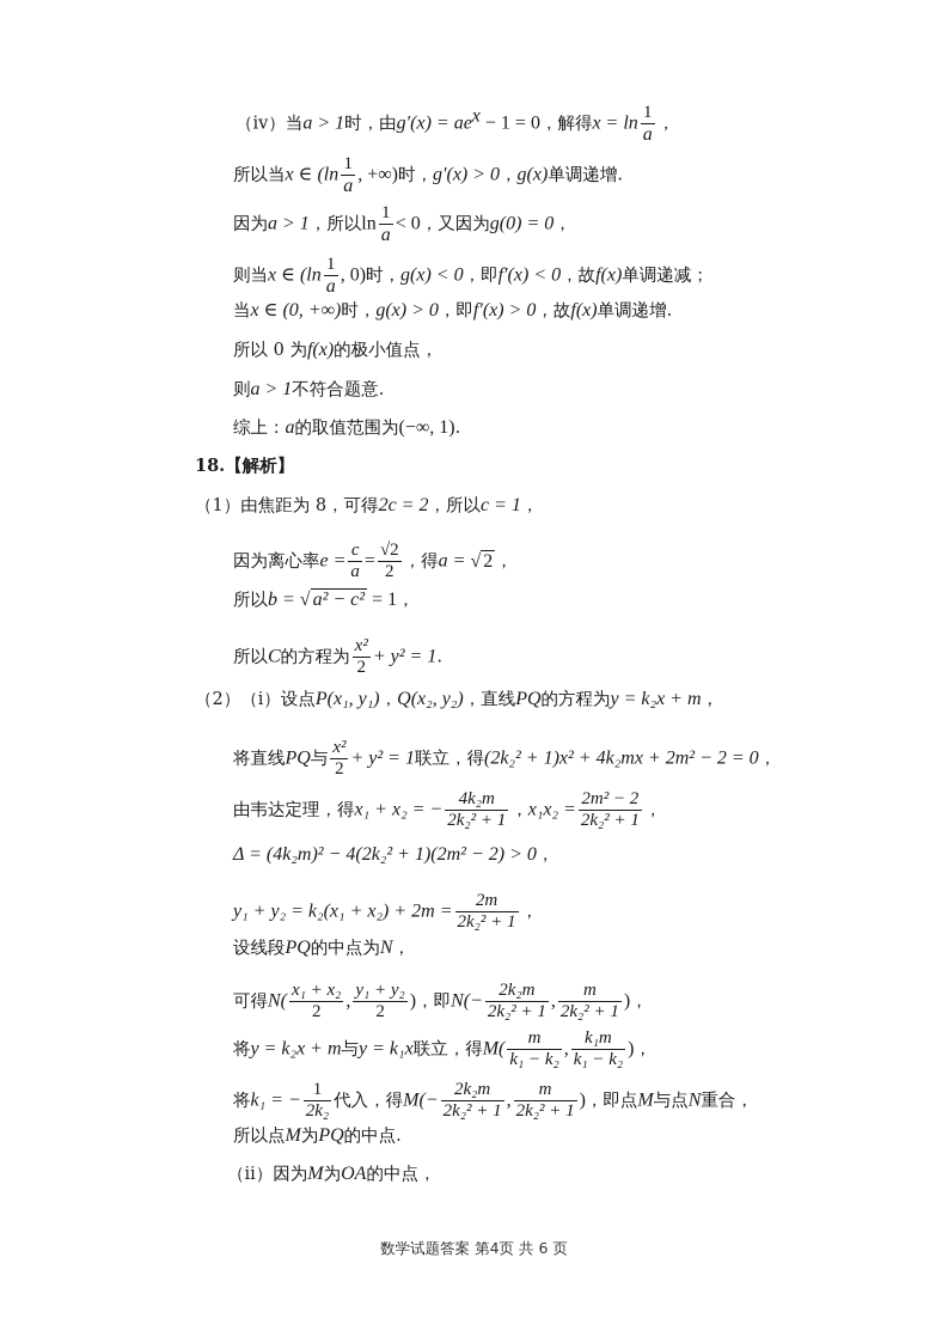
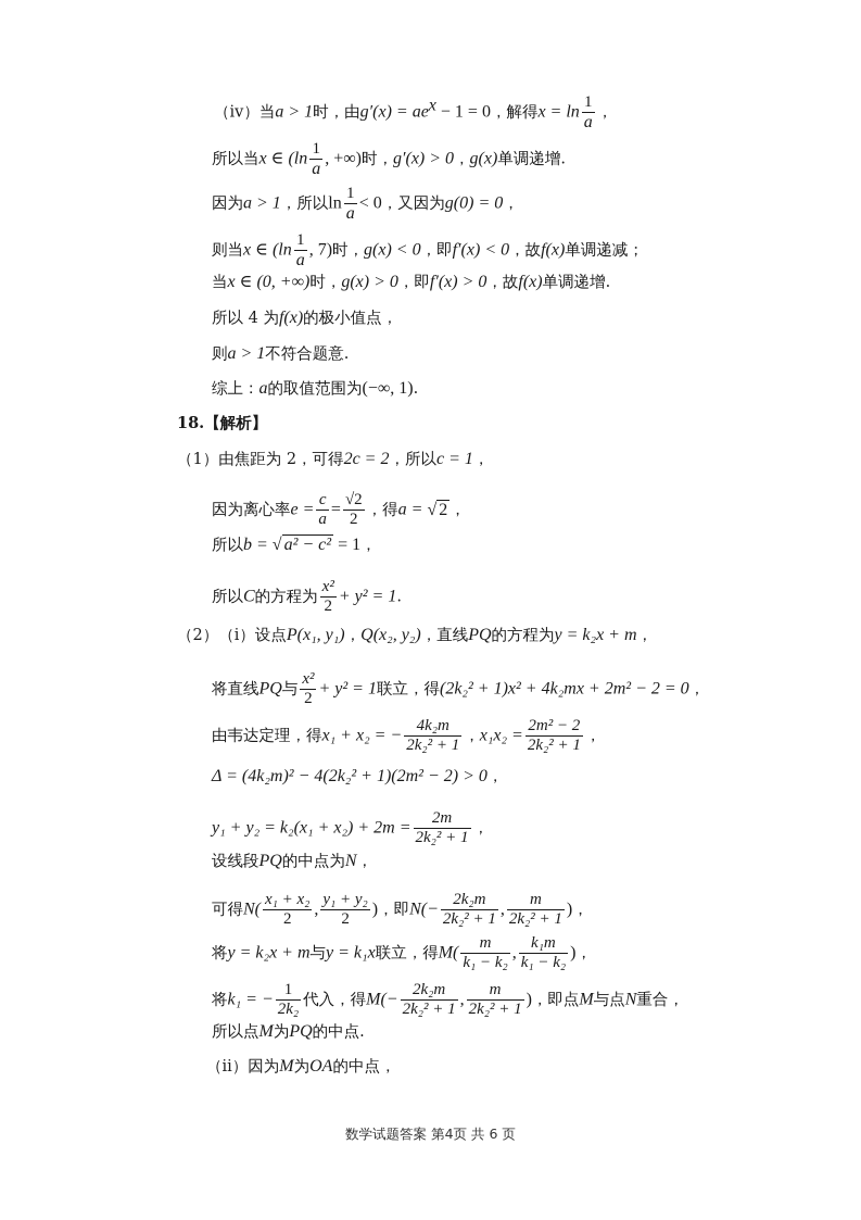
  （iv）当a > 1时，由g′(x) = aex − 1 = 0，解得x = ln
  1
  a
  ，
  所以当x ∈ (ln
  1
  a
  , +∞)时，g′(x) > 0，g(x)单调递增.
  因为a > 1，所以ln
  1
  a
  < 0，又因为g(0) = 0，
  则当x ∈ (ln
  1
  a
- , 0)时，g(x) < 0，即f′(x) < 0，故f(x)单调递减；
+ , 7)时，g(x) < 0，即f′(x) < 0，故f(x)单调递减；
  当x ∈ (0, +∞)时，g(x) > 0，即f′(x) > 0，故f(x)单调递增.
- 所以 0 为f(x)的极小值点，
+ 所以 4 为f(x)的极小值点，
  则a > 1不符合题意.
  综上：a的取值范围为(−∞, 1).
  18.【解析】
- （1）由焦距为 8，可得2c = 2，所以c = 1，
+ （1）由焦距为 2，可得2c = 2，所以c = 1，
  因为离心率e =
  c
  a
  =
  √2
  2
  ，得a = √2 ，
  所以b = √a² − c² = 1，
  所以C的方程为
  x²
  2
  + y² = 1.
  （2）（i）设点P(x₁, y₁)，Q(x₂, y₂)，直线PQ的方程为y = k₂x + m，
  将直线PQ与
  x²
  2
  + y² = 1联立，得(2k₂² + 1)x² + 4k₂mx + 2m² − 2 = 0，
  由韦达定理，得x₁ + x₂ = −
  4k₂m
  2k₂² + 1
  ，x₁x₂ =
  2m² − 2
  2k₂² + 1
  ，
  Δ = (4k₂m)² − 4(2k₂² + 1)(2m² − 2) > 0，
  y₁ + y₂ = k₂(x₁ + x₂) + 2m =
  2m
  2k₂² + 1
  ，
  设线段PQ的中点为N，
  可得N(
  x₁ + x₂
  2
  ,
  y₁ + y₂
  2
  )，即N(−
  2k₂m
  2k₂² + 1
  ,
  m
  2k₂² + 1
  )，
  将y = k₂x + m与y = k₁x联立，得M(
  m
  k₁ − k₂
  ,
  k₁m
  k₁ − k₂
  )，
  将k₁ = −
  1
  2k₂
  代入，得M(−
  2k₂m
  2k₂² + 1
  ,
  m
  2k₂² + 1
  )，即点M与点N重合，
  所以点M为PQ的中点.
  （ii）因为M为OA的中点，
  数学试题答案 第4页 共 6 页
